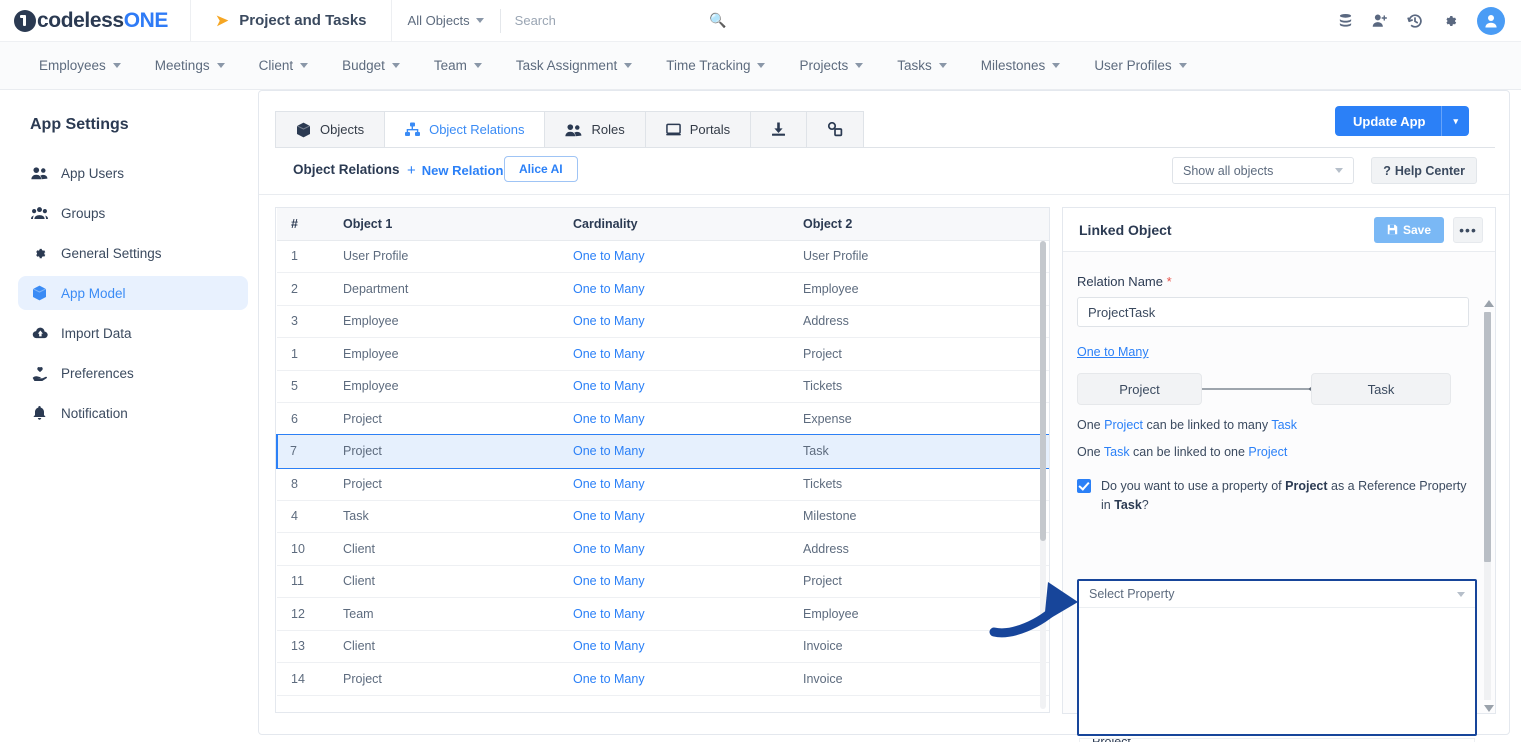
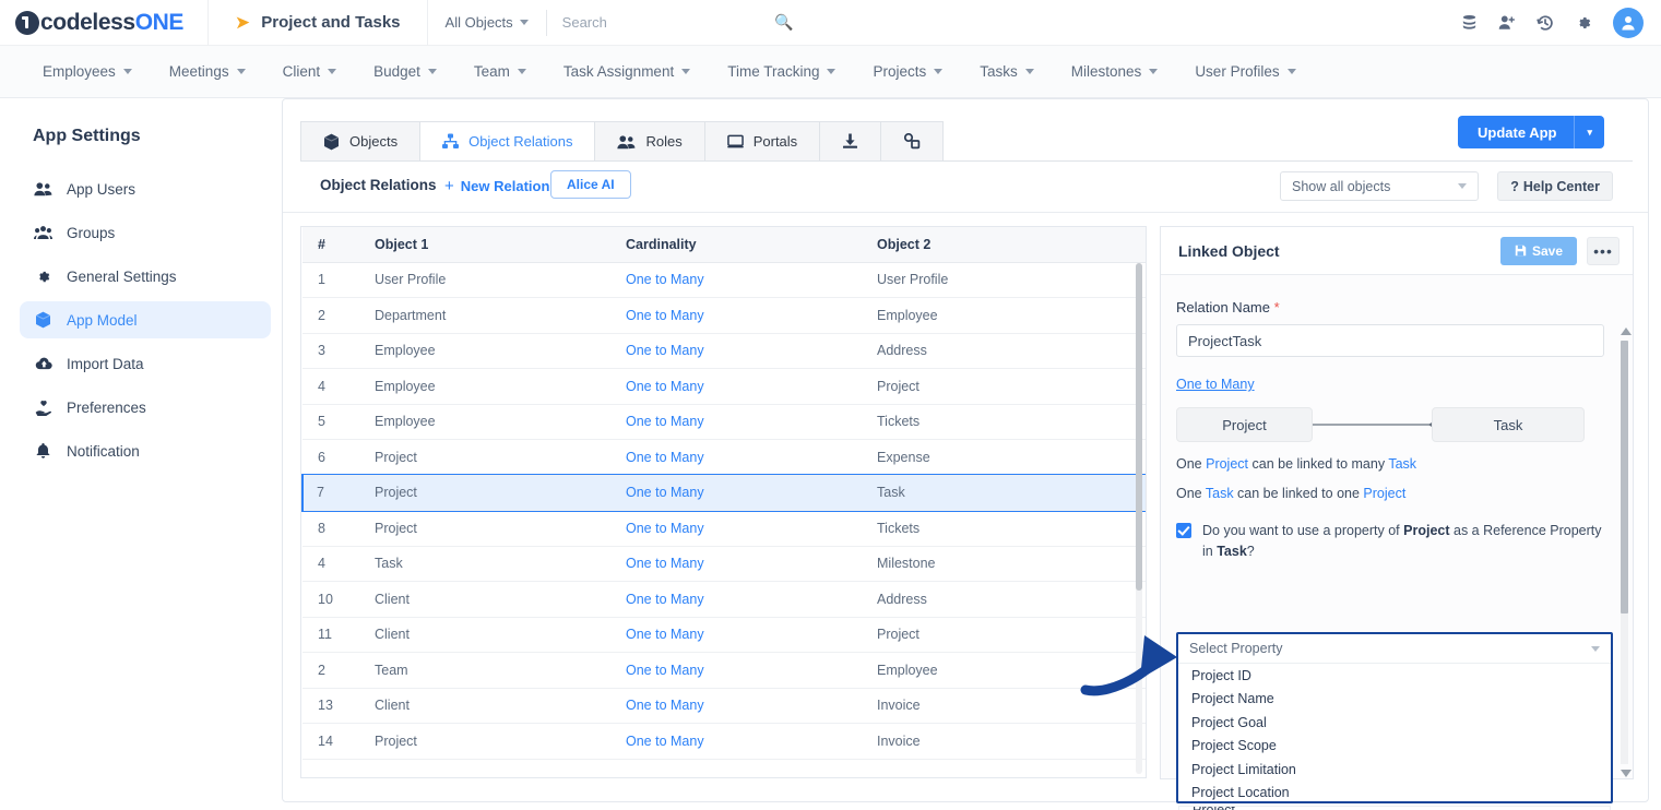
  codelessONE
  Project and Tasks
  All Objects
  Search
  🔍
  Employees
  Meetings
  Client
  Budget
  Team
  Task Assignment
  Time Tracking
  Projects
  Tasks
  Milestones
  User Profiles
  App Settings
  App Users
  Groups
  General Settings
  App Model
  Import Data
  Preferences
  Notification
  Objects
  Object Relations
  Roles
  Portals
  Update App
  ▾
  Object Relations
  +
  New Relation
  Alice AI
  Show all objects
  ?
  Help Center
  #	Object 1	Cardinality	Object 2
  1	User Profile	One to Many	User Profile
  2	Department	One to Many	Employee
  3	Employee	One to Many	Address
- 1	Employee	One to Many	Project
+ 4	Employee	One to Many	Project
  5	Employee	One to Many	Tickets
  6	Project	One to Many	Expense
  7	Project	One to Many	Task
  8	Project	One to Many	Tickets
  4	Task	One to Many	Milestone
  10	Client	One to Many	Address
  11	Client	One to Many	Project
- 12	Team	One to Many	Employee
+ 2	Team	One to Many	Employee
  13	Client	One to Many	Invoice
  14	Project	One to Many	Invoice
  Linked Object
  Save
  •••
  Relation Name *
  ProjectTask
  One to Many
  Project
  Task
  One Project can be linked to many Task
  One Task can be linked to one Project
  Do you want to use a property of Project as a Reference Property in Task?
  Select Property
+ Project ID
+ Project Name
+ Project Goal
+ Project Scope
+ Project Limitation
+ Project Location
